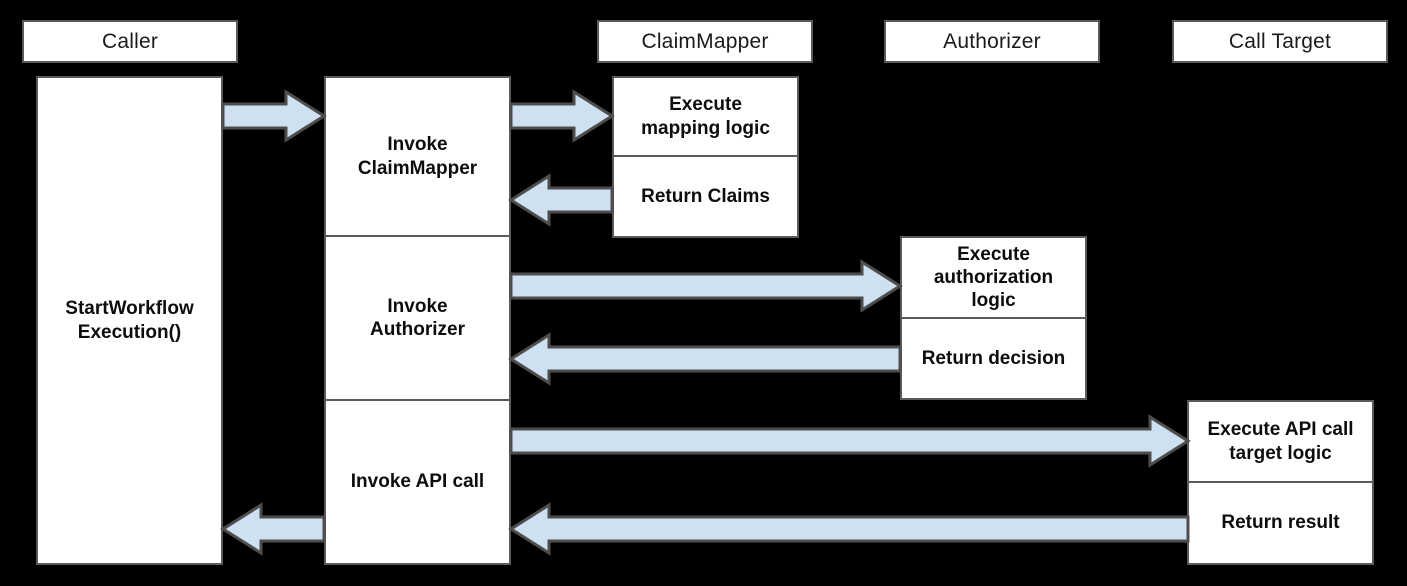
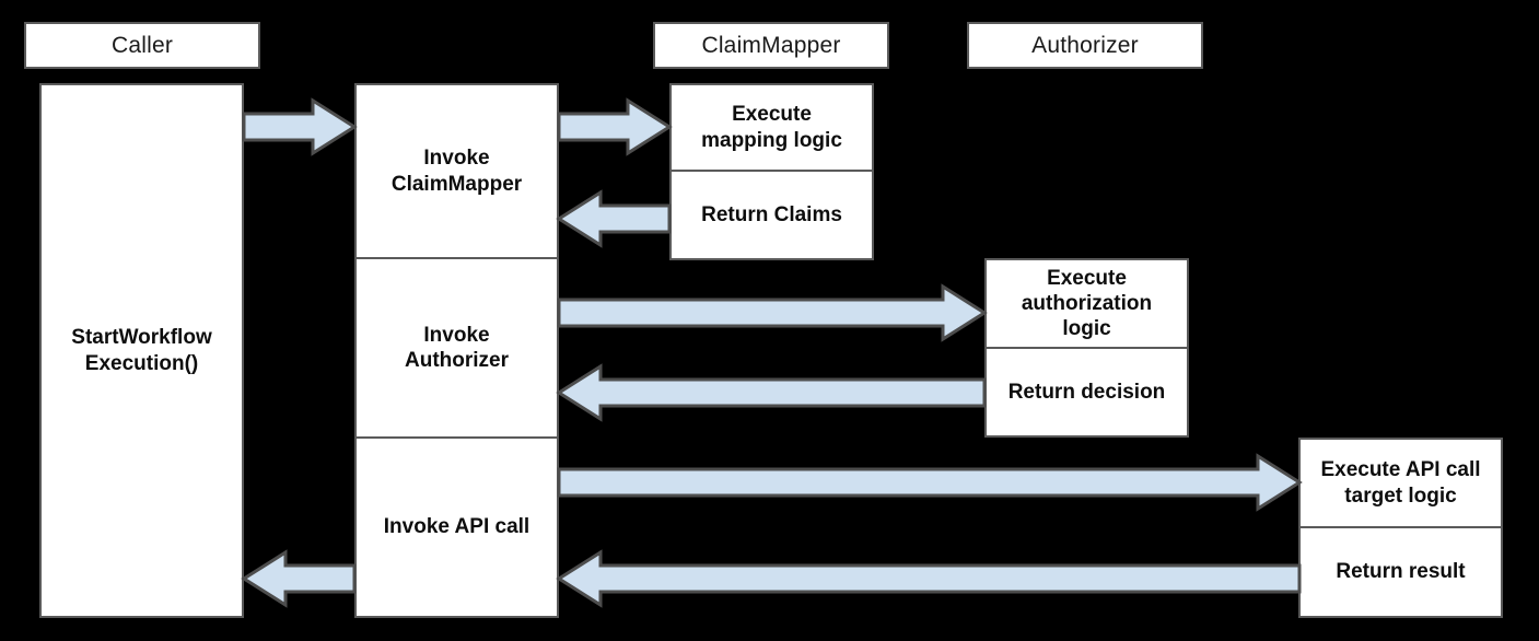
  Caller
  ClaimMapper
  Authorizer
- Call Target
  StartWorkflow
  Execution()
  Invoke
  ClaimMapper
  Invoke
  Authorizer
  Invoke API call
  Execute
  mapping logic
  Return Claims
  Execute
  authorization
  logic
  Return decision
  Execute API call
  target logic
  Return result
